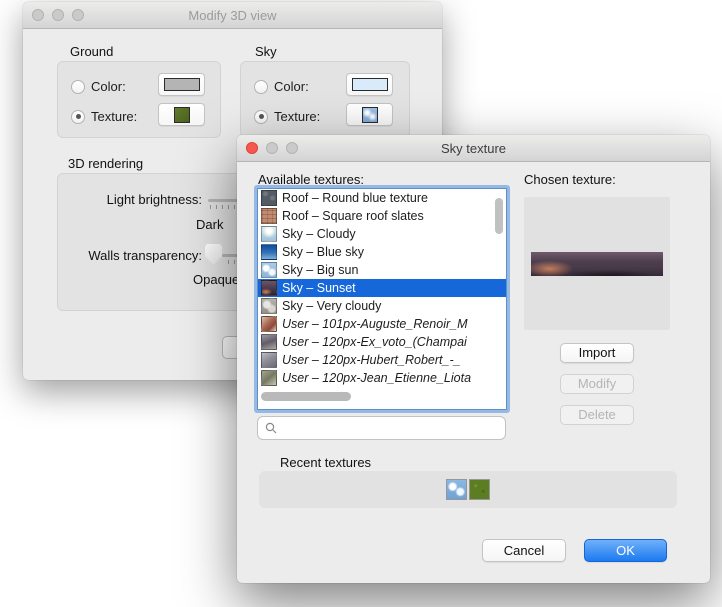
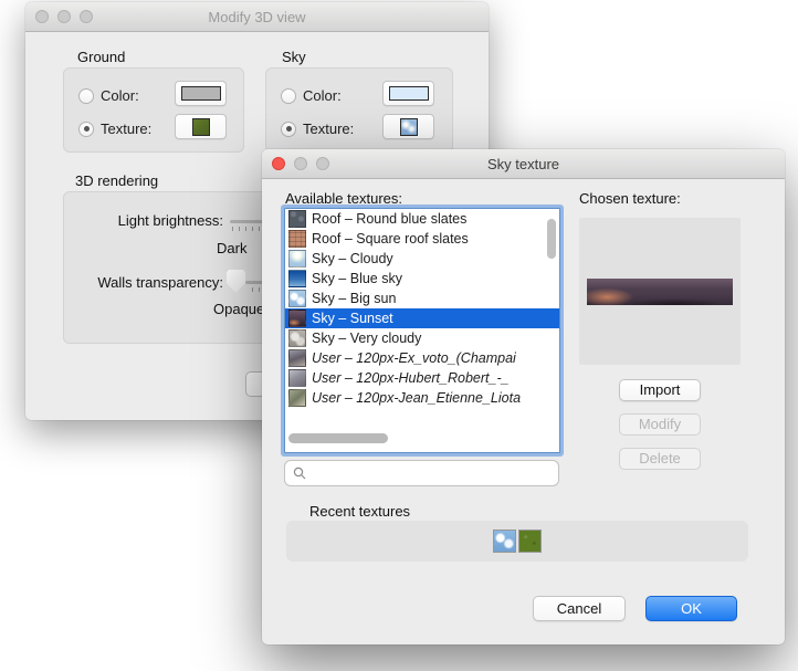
  Modify 3D view
  Ground
  Color:
  Texture:
  Sky
  Color:
  Texture:
  3D rendering
  Light brightness:
  Dark
  Walls transparency:
  Opaque
  Sky texture
  Available textures:
- Roof – Round blue texture
+ Roof – Round blue slates
  Roof – Square roof slates
  Sky – Cloudy
  Sky – Blue sky
  Sky – Big sun
  Sky – Sunset
  Sky – Very cloudy
- User – 101px-Auguste_Renoir_M
  User – 120px-Ex_voto_(Champai
  User – 120px-Hubert_Robert_-_
  User – 120px-Jean_Etienne_Liota
  Chosen texture:
  Import
  Modify
  Delete
  Recent textures
  Cancel
  OK
